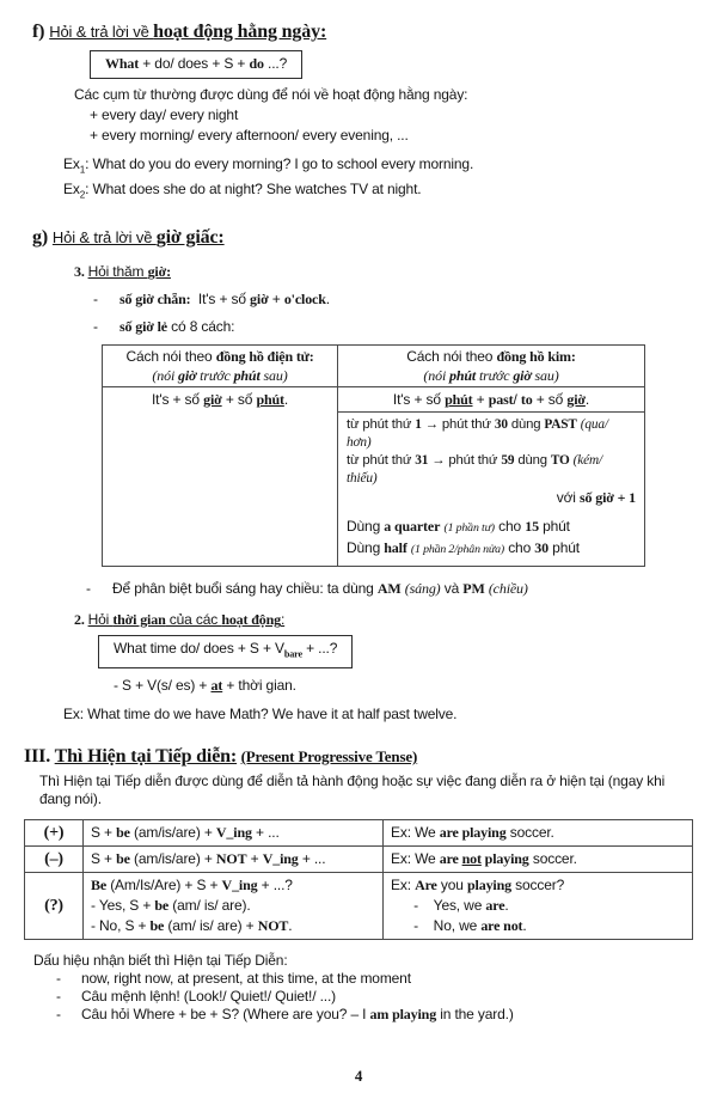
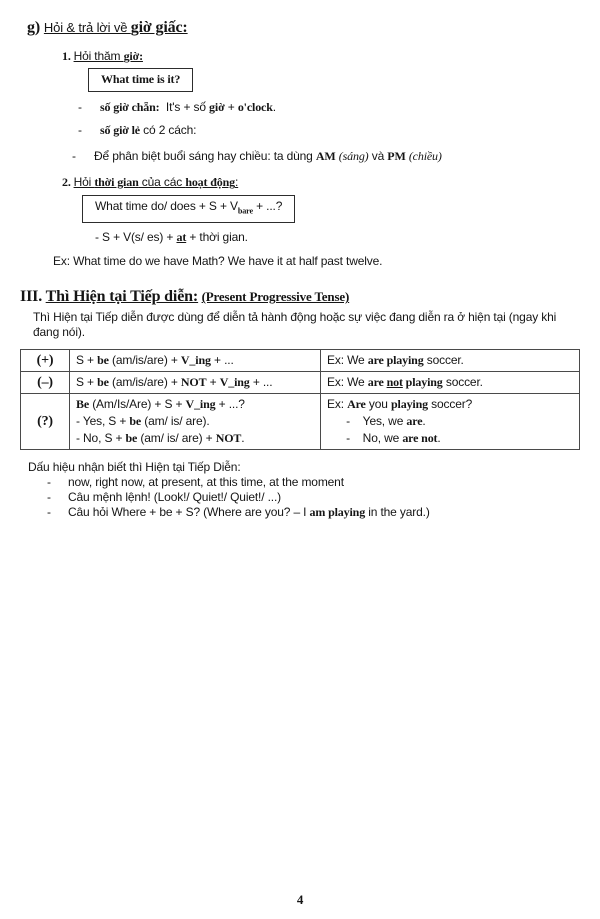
- f) Hỏi & trả lời về hoạt động hằng ngày:
- What + do/ does + S + do ...?
- Các cụm từ thường được dùng để nói về hoạt động hằng ngày:
- + every day/ every night
- + every morning/ every afternoon/ every evening, ...
- Ex1: What do you do every morning? I go to school every morning.
- Ex2: What does she do at night? She watches TV at night.
  g) Hỏi & trả lời về giờ giấc:
- 3. Hỏi thăm giờ:
+ 1. Hỏi thăm giờ:
+ What time is it?
  -
  số giờ chẵn: It's + số giờ + o'clock.
  -
- số giờ lẻ có 8 cách:
+ số giờ lẻ có 2 cách:
- Cách nói theo đồng hồ điện tử:(nói giờ trước phút sau)	Cách nói theo đồng hồ kim:(nói phút trước giờ sau)
- It's + số giờ + số phút.	It's + số phút + past/ to + số giờ.
- từ phút thứ 1 → phút thứ 30 dùng PAST (qua/ hơn) từ phút thứ 31 → phút thứ 59 dùng TO (kém/ thiếu) với số giờ + 1 Dùng a quarter (1 phần tư) cho 15 phút Dùng half (1 phần 2/phân nửa) cho 30 phút
  -
  Để phân biệt buổi sáng hay chiều: ta dùng AM (sáng) và PM (chiều)
  2. Hỏi thời gian của các hoạt động:
  What time do/ does + S + Vbare + ...?
  - S + V(s/ es) + at + thời gian.
  Ex: What time do we have Math? We have it at half past twelve.
  III. Thì Hiện tại Tiếp diễn: (Present Progressive Tense)
  Thì Hiện tại Tiếp diễn được dùng để diễn tả hành động hoặc sự việc đang diễn ra ở hiện tại (ngay khi đang nói).
  (+)	S + be (am/is/are) + V_ing + ...	Ex: We are playing soccer.
  (–)	S + be (am/is/are) + NOT + V_ing + ...	Ex: We are not playing soccer.
  (?)	Be (Am/Is/Are) + S + V_ing + ...?- Yes, S + be (am/ is/ are).- No, S + be (am/ is/ are) + NOT.	Ex: Are you playing soccer? - Yes, we are. - No, we are not.
  Dấu hiệu nhận biết thì Hiện tại Tiếp Diễn:
  -
  now, right now, at present, at this time, at the moment
  -
  Câu mệnh lệnh! (Look!/ Quiet!/ Quiet!/ ...)
  -
  Câu hỏi Where + be + S? (Where are you? – I am playing in the yard.)
  4
